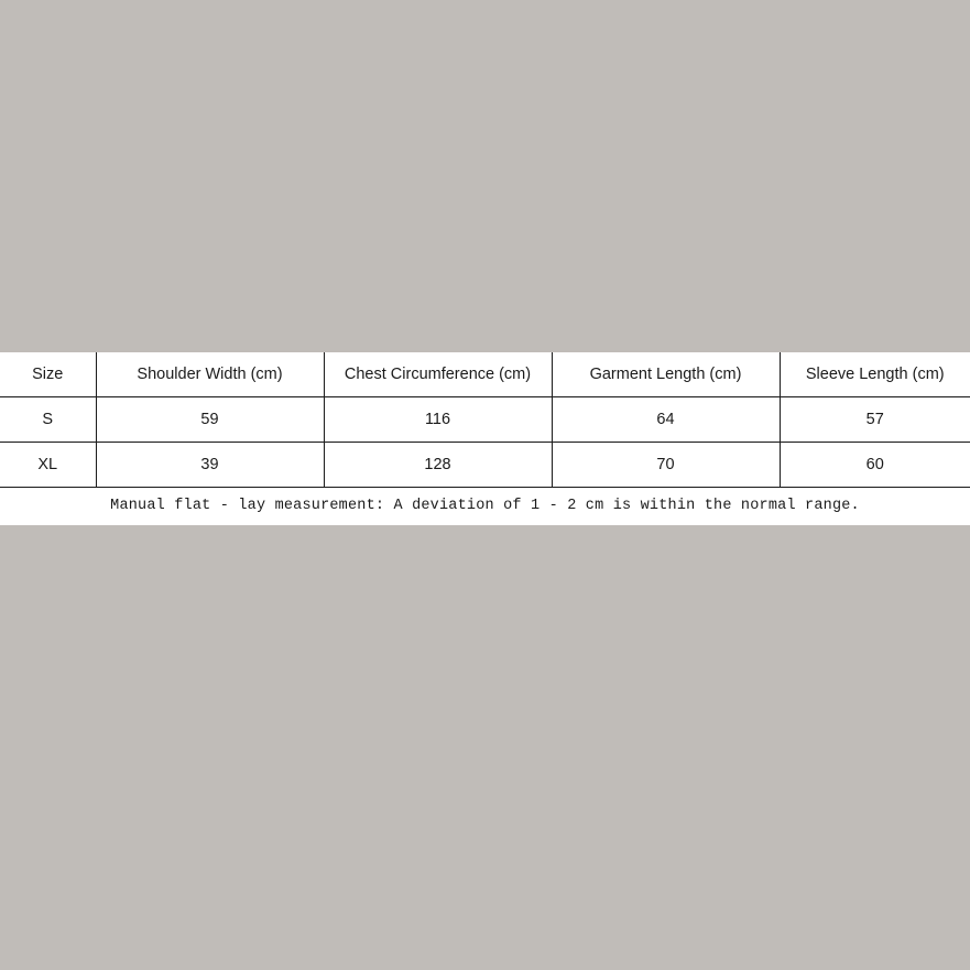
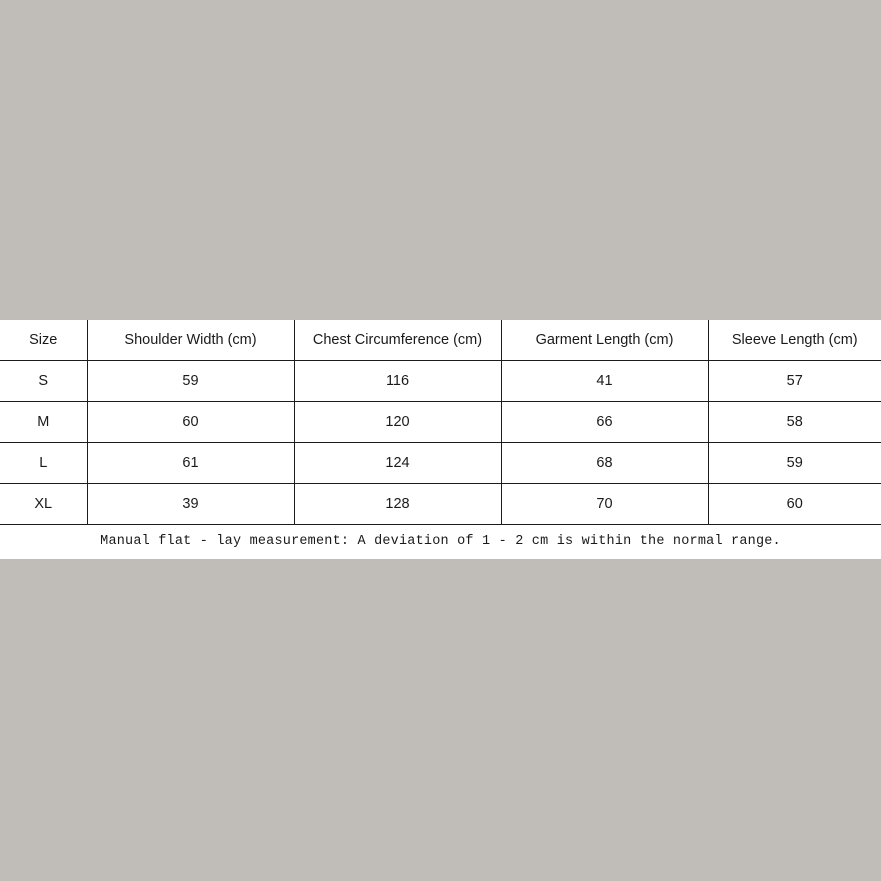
  Size	Shoulder Width (cm)	Chest Circumference (cm)	Garment Length (cm)	Sleeve Length (cm)
- S	59	116	64	57
+ S	59	116	41	57
+ M	60	120	66	58
+ L	61	124	68	59
  XL	39	128	70	60
  Manual flat - lay measurement: A deviation of 1 - 2 cm is within the normal range.
